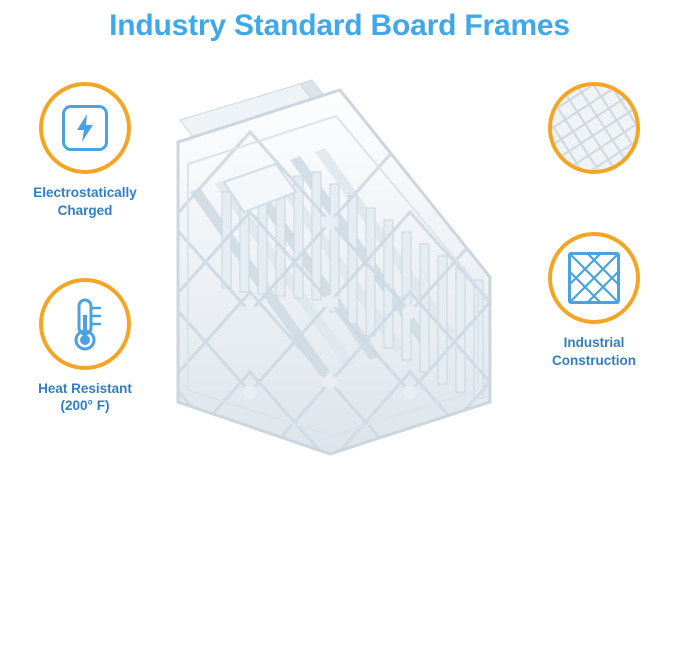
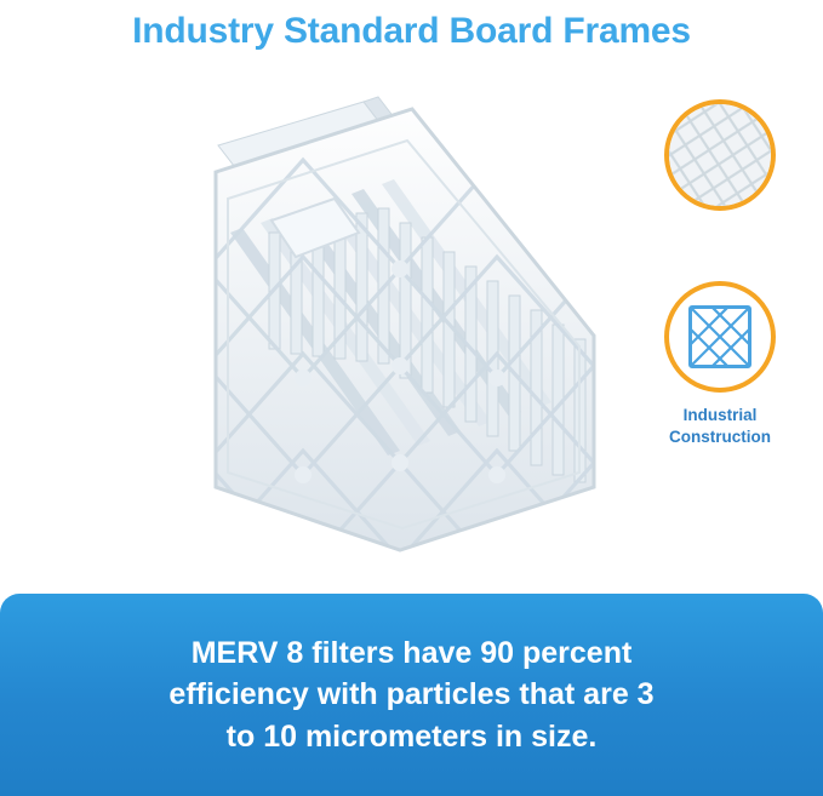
  Industry Standard Board Frames
- Electrostatically
- Charged
- Heat Resistant
- (200° F)
  Industrial
  Construction
+ MERV 8 filters have 90 percent
+ efficiency with particles that are 3
+ to 10 micrometers in size.
